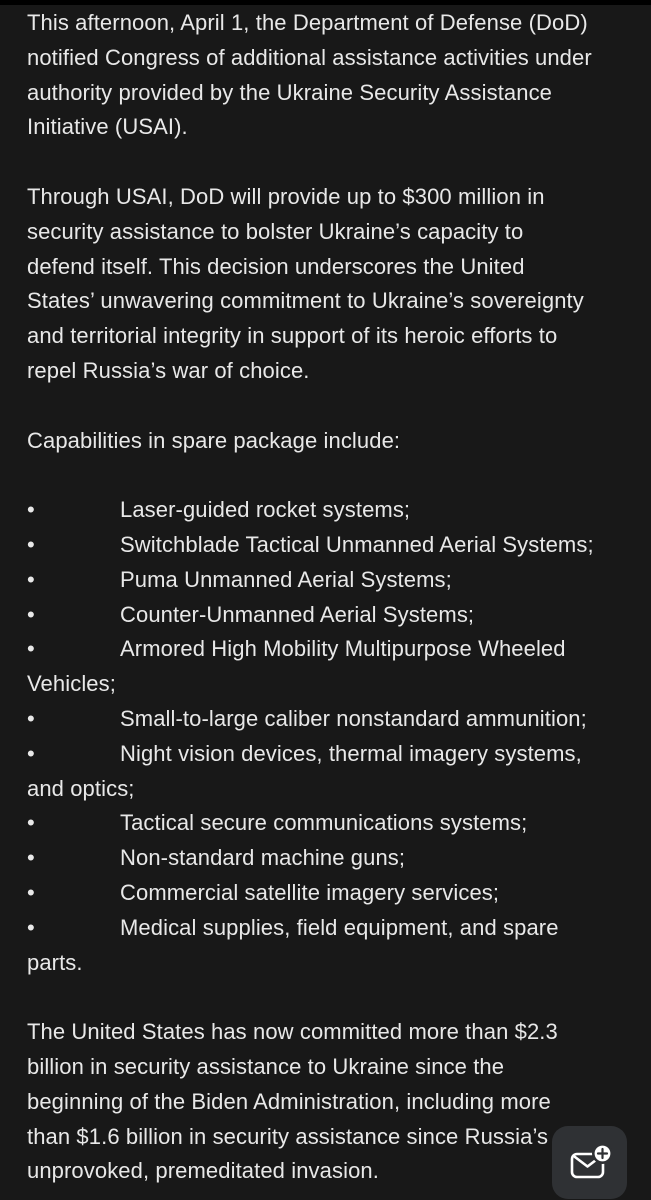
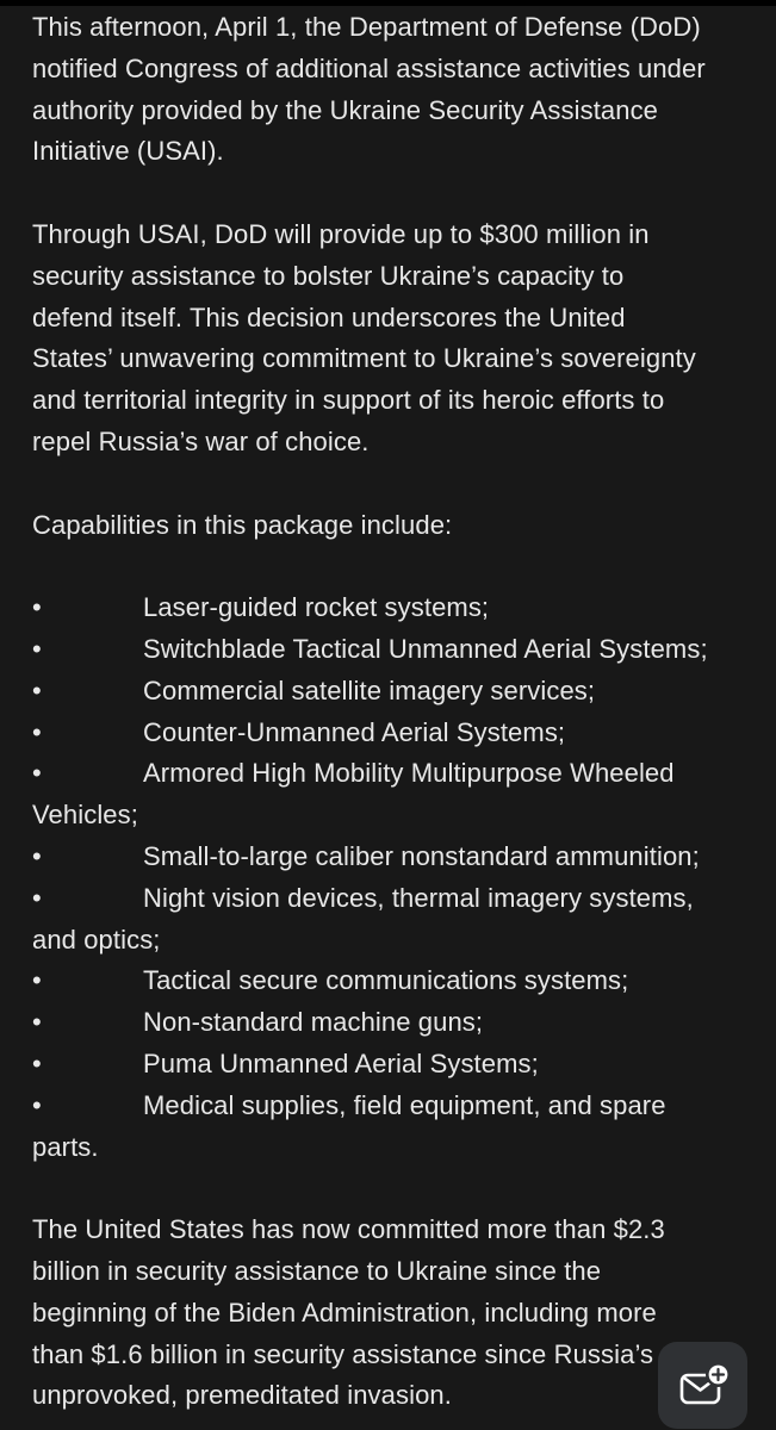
  This afternoon, April 1, the Department of Defense (DoD)
  notified Congress of additional assistance activities under
  authority provided by the Ukraine Security Assistance
  Initiative (USAI).
  Through USAI, DoD will provide up to $300 million in
  security assistance to bolster Ukraine’s capacity to
  defend itself. This decision underscores the United
  States’ unwavering commitment to Ukraine’s sovereignty
  and territorial integrity in support of its heroic efforts to
  repel Russia’s war of choice.
- Capabilities in spare package include:
+ Capabilities in this package include:
  • Laser-guided rocket systems;
  • Switchblade Tactical Unmanned Aerial Systems;
- • Puma Unmanned Aerial Systems;
+ • Commercial satellite imagery services;
  • Counter-Unmanned Aerial Systems;
  • Armored High Mobility Multipurpose Wheeled
  Vehicles;
  • Small-to-large caliber nonstandard ammunition;
  • Night vision devices, thermal imagery systems,
  and optics;
  • Tactical secure communications systems;
  • Non-standard machine guns;
- • Commercial satellite imagery services;
+ • Puma Unmanned Aerial Systems;
  • Medical supplies, field equipment, and spare
  parts.
  The United States has now committed more than $2.3
  billion in security assistance to Ukraine since the
  beginning of the Biden Administration, including more
  than $1.6 billion in security assistance since Russia’s
  unprovoked, premeditated invasion.
